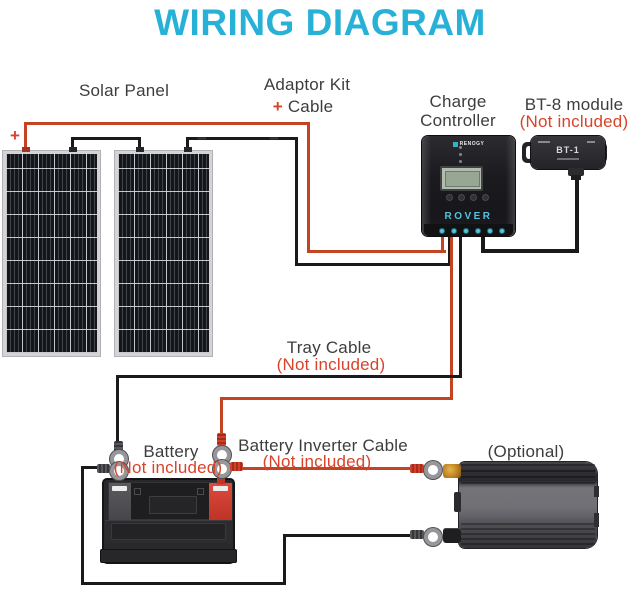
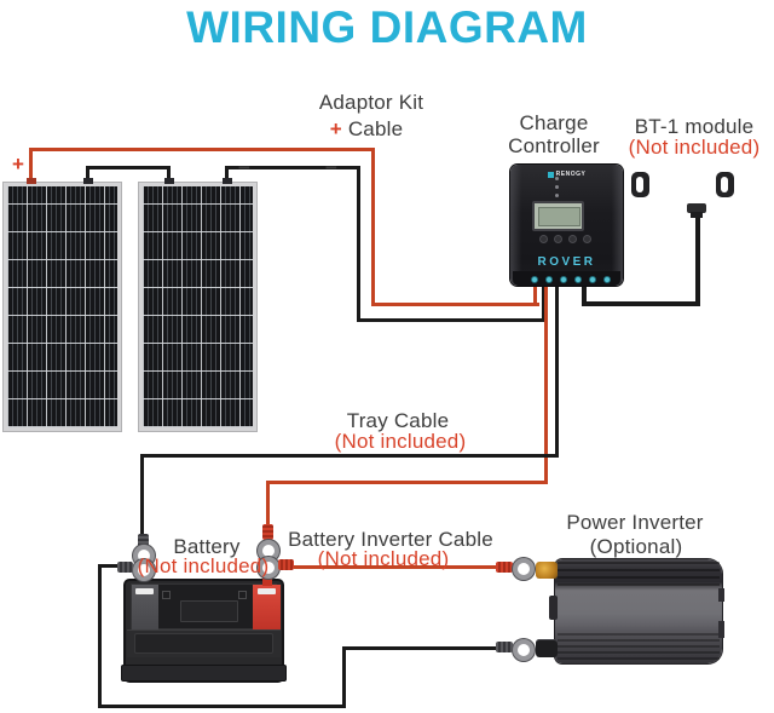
  WIRING DIAGRAM
  +
  −
  −
  ROVER
- BT-1
- Solar Panel
  Adaptor Kit
  + Cable
  Charge
  Controller
- BT-8 module
+ BT-1 module
  (Not included)
  Tray Cable
  (Not included)
  Battery
  (Not included)
  Battery Inverter Cable
  (Not included)
+ Power Inverter
  (Optional)
